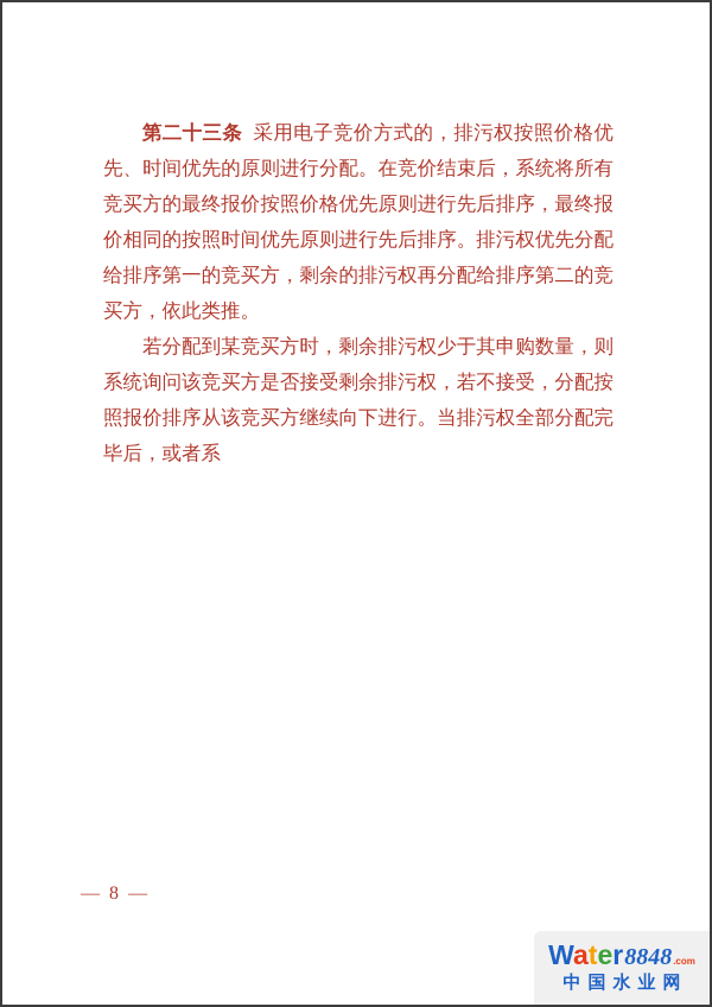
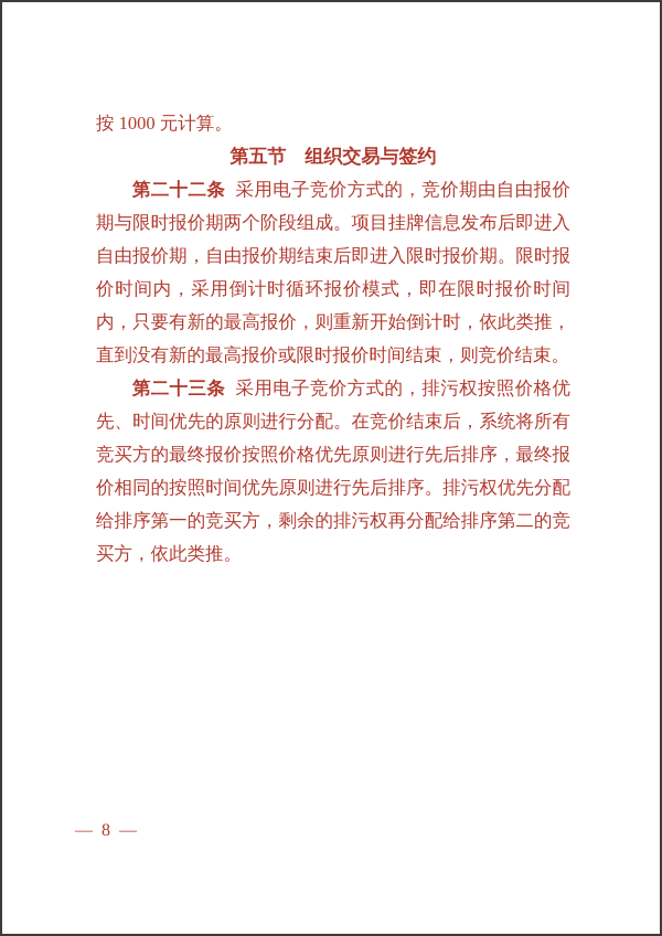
+ 按 1000 元计算。
+ 第五节 组织交易与签约
+ 第二十二条 采用电子竞价方式的，竞价期由自由报价期与限时报价期两个阶段组成。项目挂牌信息发布后即进入自由报价期，自由报价期结束后即进入限时报价期。限时报价时间内，采用倒计时循环报价模式，即在限时报价时间内，只要有新的最高报价，则重新开始倒计时，依此类推，直到没有新的最高报价或限时报价时间结束，则竞价结束。
  第二十三条 采用电子竞价方式的，排污权按照价格优先、时间优先的原则进行分配。在竞价结束后，系统将所有竞买方的最终报价按照价格优先原则进行先后排序，最终报价相同的按照时间优先原则进行先后排序。排污权优先分配给排序第一的竞买方，剩余的排污权再分配给排序第二的竞买方，依此类推。
- 若分配到某竞买方时，剩余排污权少于其申购数量，则系统询问该竞买方是否接受剩余排污权，若不接受，分配按照报价排序从该竞买方继续向下进行。当排污权全部分配完毕后，或者系
  — 8 —
- Water
- 8848
- .com
- 中国水业网
